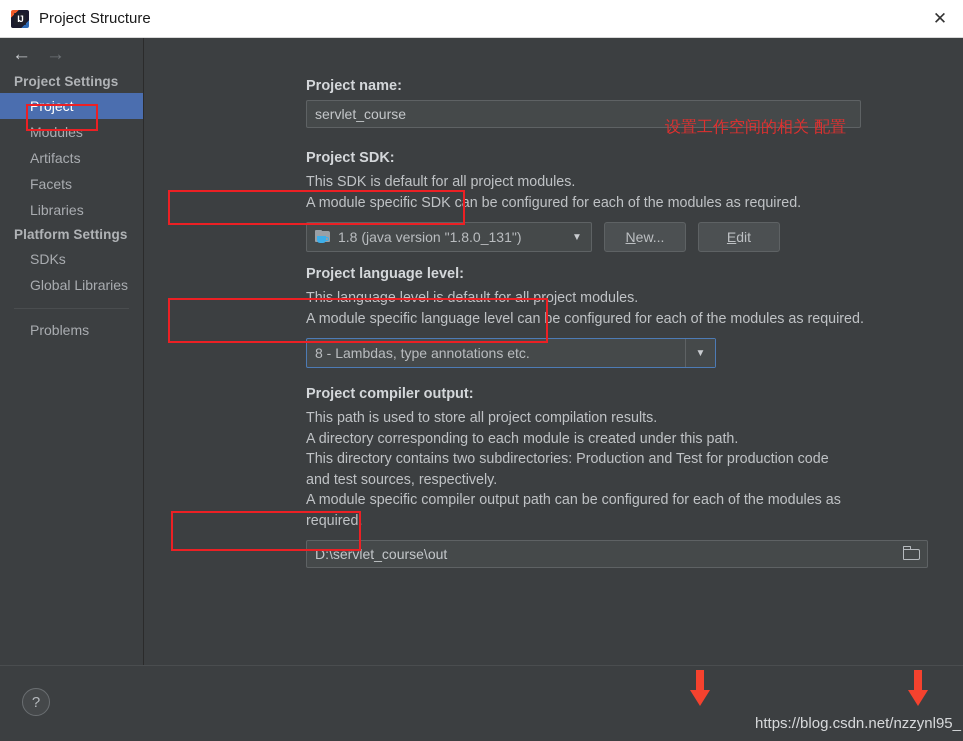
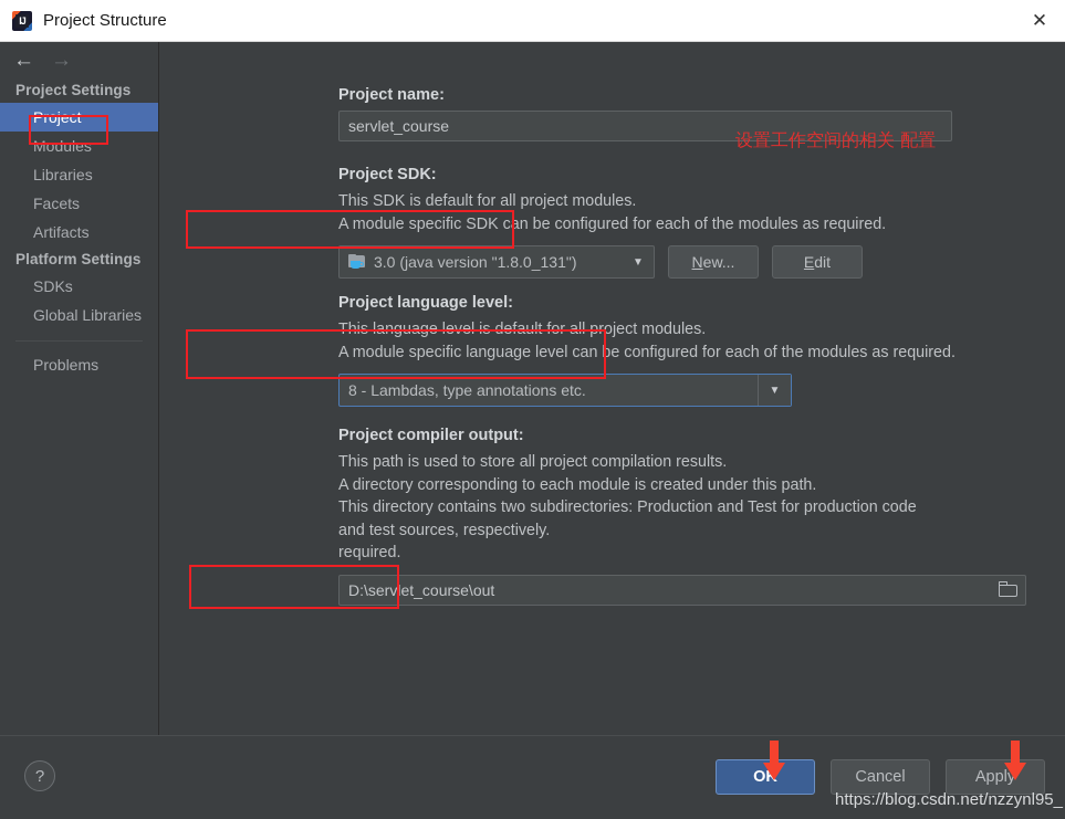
  IJ
  Project Structure
  ✕
  ←
  →
  Project Settings
  Project
  Modules
- Artifacts
+ Libraries
  Facets
- Libraries
+ Artifacts
  Platform Settings
  SDKs
  Global Libraries
  Problems
  Project name:
  servlet_course
  Project SDK:
  This SDK is default for all project modules.
  A module specific SDK can be configured for each of the modules as required.
- 1.8 (java version "1.8.0_131")
+ 3.0 (java version "1.8.0_131")
  ▼
  N
  ew...
  E
  dit
  Project language level:
  This language level is default for all project modules.
  A module specific language level can be configured for each of the modules as required.
  8 - Lambdas, type annotations etc.
  ▼
  Project compiler output:
  This path is used to store all project compilation results.
  A directory corresponding to each module is created under this path.
  This directory contains two subdirectories: Production and Test for production code
  and test sources, respectively.
- A module specific compiler output path can be configured for each of the modules as
  required.
  D:\servlet_course\out
  ?
+ OK
+ Cancel
+ Apply
  https://blog.csdn.net/nzzynl95_
  设置工作空间的相关 配置
